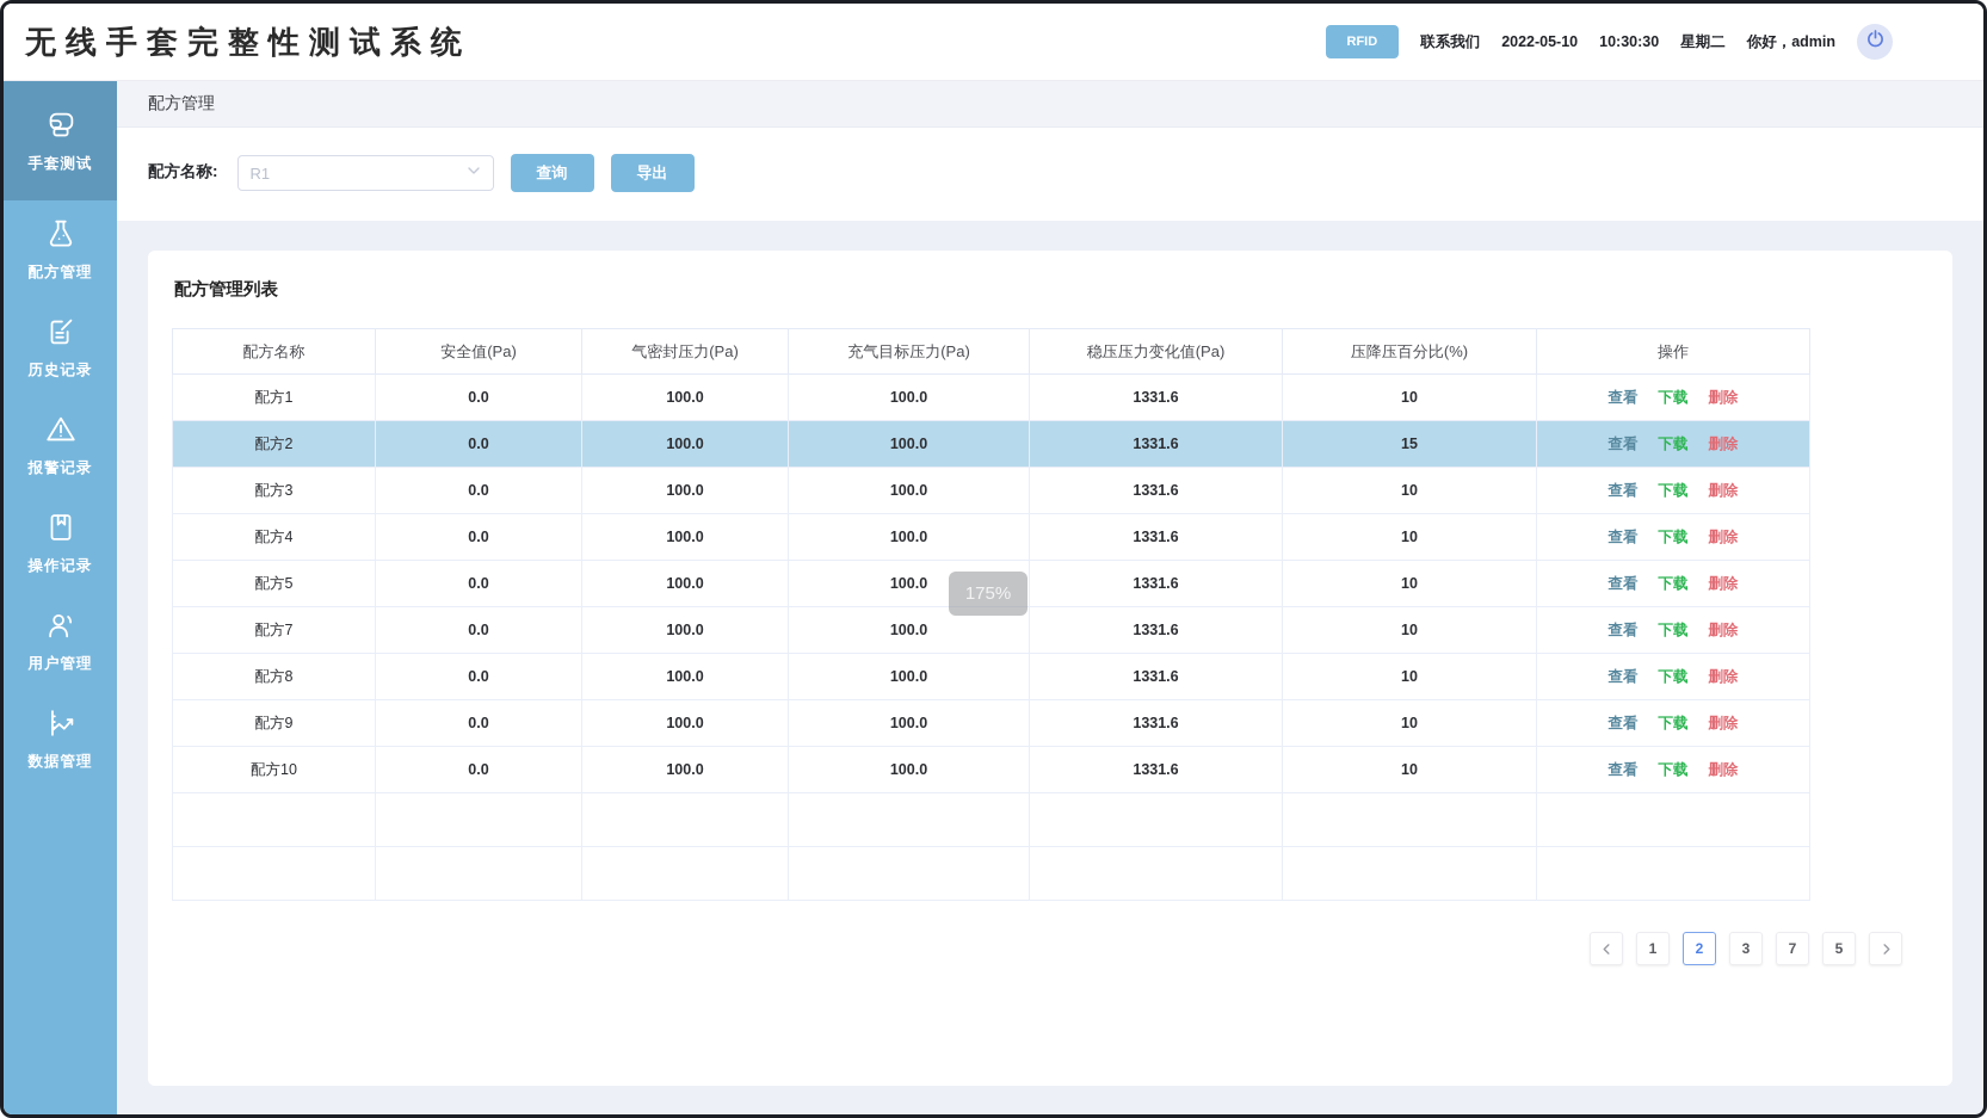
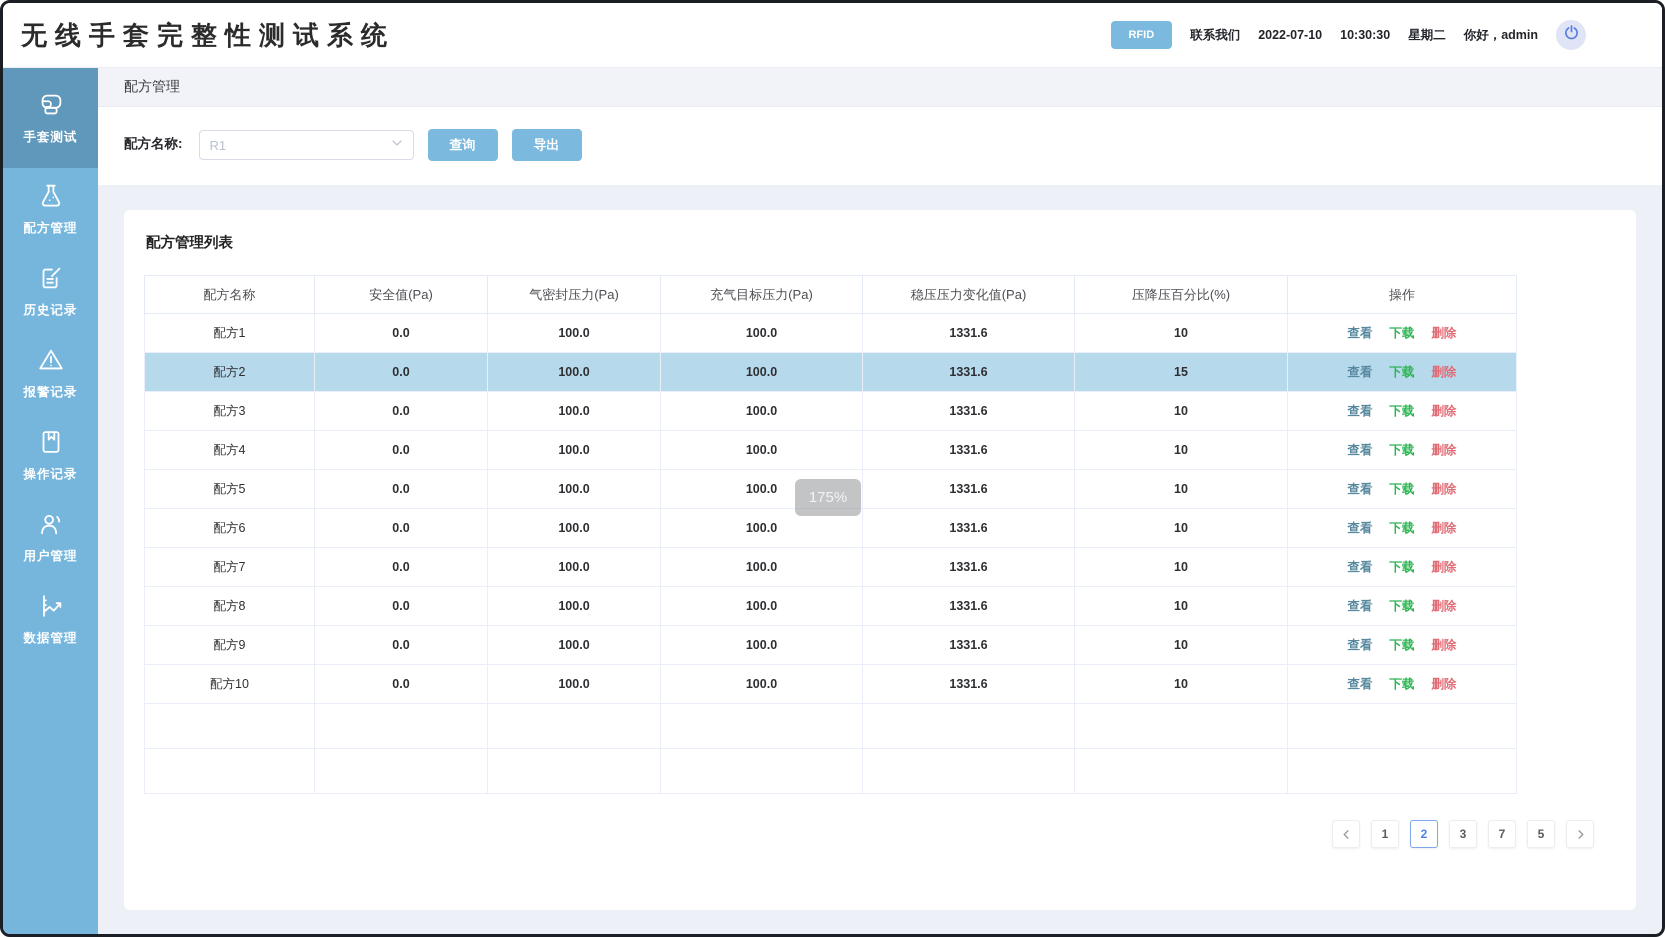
  无线手套完整性测试系统
  RFID
  联系我们
- 2022-05-10
+ 2022-07-10
  10:30:30
  星期二
  你好，admin
  手套测试
  配方管理
  历史记录
  报警记录
  操作记录
  用户管理
  数据管理
  配方管理
  配方名称:
  R1
  查询
  导出
  配方管理列表
  配方名称	安全值(Pa)	气密封压力(Pa)	充气目标压力(Pa)	稳压压力变化值(Pa)	压降压百分比(%)	操作
  配方1	0.0	100.0	100.0	1331.6	10	查看 下载 删除
  配方2	0.0	100.0	100.0	1331.6	15	查看 下载 删除
  配方3	0.0	100.0	100.0	1331.6	10	查看 下载 删除
  配方4	0.0	100.0	100.0	1331.6	10	查看 下载 删除
  配方5	0.0	100.0	100.0	1331.6	10	查看 下载 删除
+ 配方6	0.0	100.0	100.0	1331.6	10	查看 下载 删除
  配方7	0.0	100.0	100.0	1331.6	10	查看 下载 删除
  配方8	0.0	100.0	100.0	1331.6	10	查看 下载 删除
  配方9	0.0	100.0	100.0	1331.6	10	查看 下载 删除
  配方10	0.0	100.0	100.0	1331.6	10	查看 下载 删除
  1
  2
  3
  7
  5
  175%
